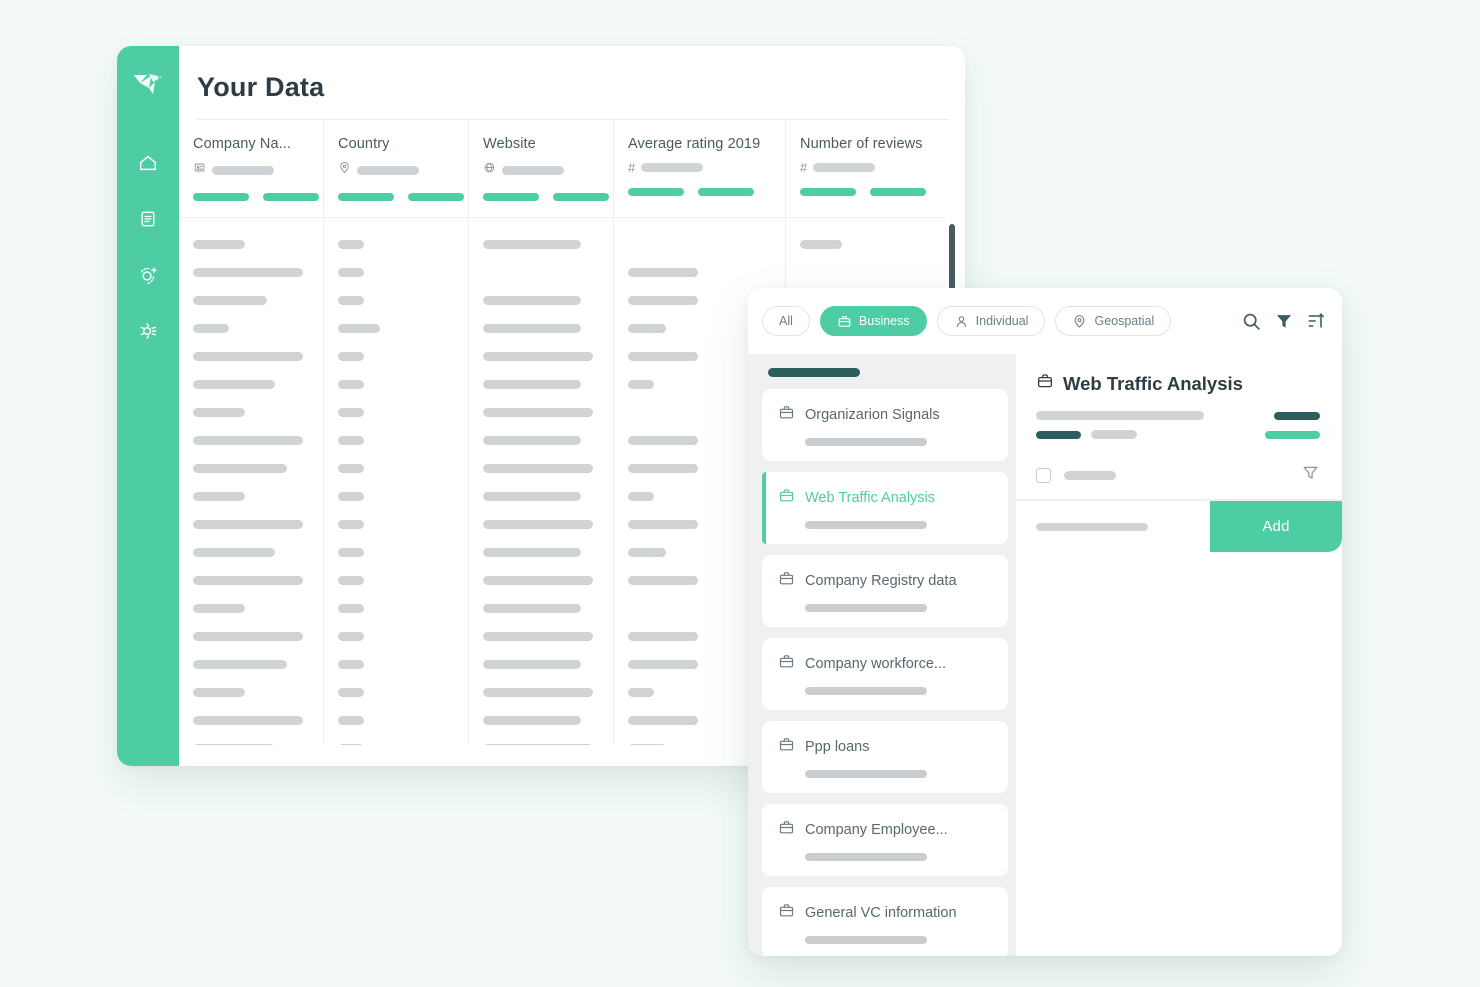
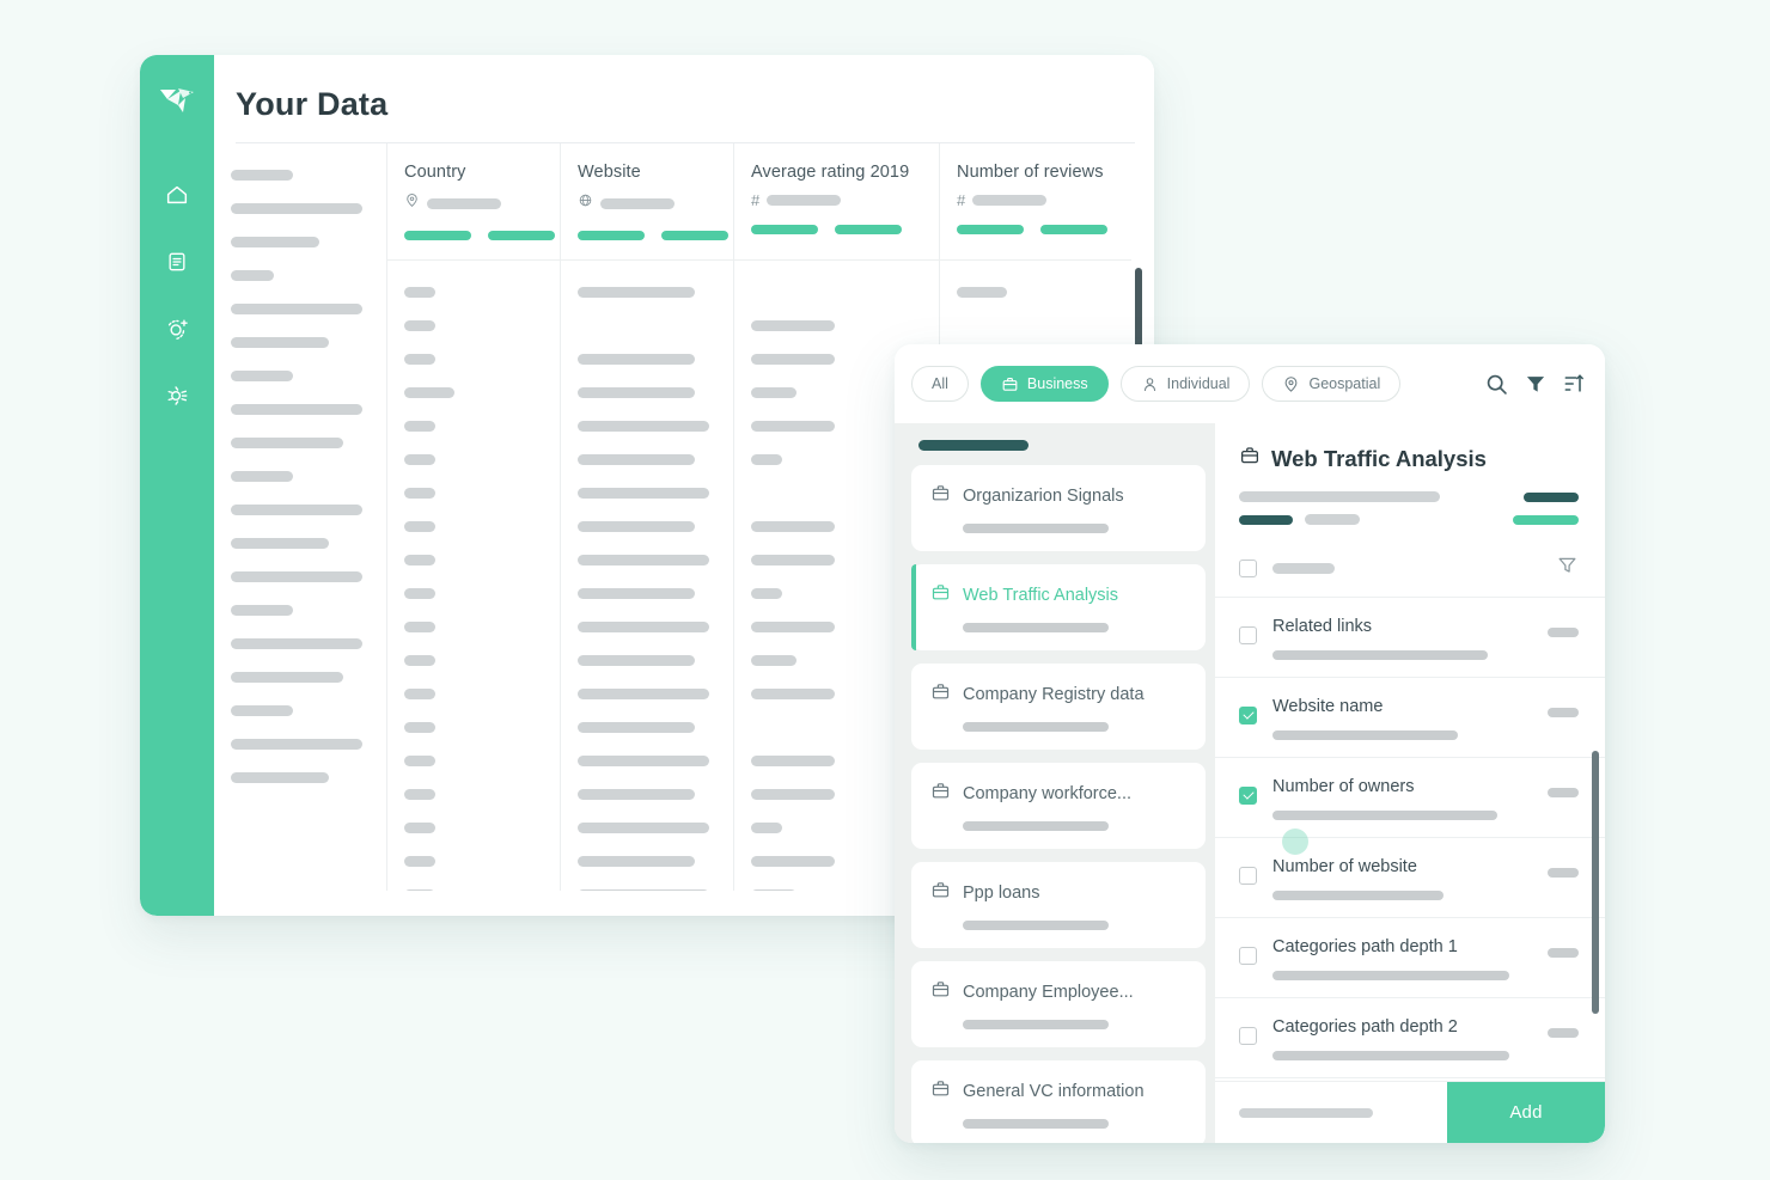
  Your Data
- Company Na...
  Country
  Website
  Average rating 2019
  #
  Number of reviews
  #
  All
  Business
  Individual
  Geospatial
  Organizarion Signals
  Web Traffic Analysis
  Company Registry data
  Company workforce...
  Ppp loans
  Company Employee...
  General VC information
  Web Traffic Analysis
+ Related links
+ Website name
+ Number of owners
+ Number of website
+ Categories path depth 1
+ Categories path depth 2
  Add
